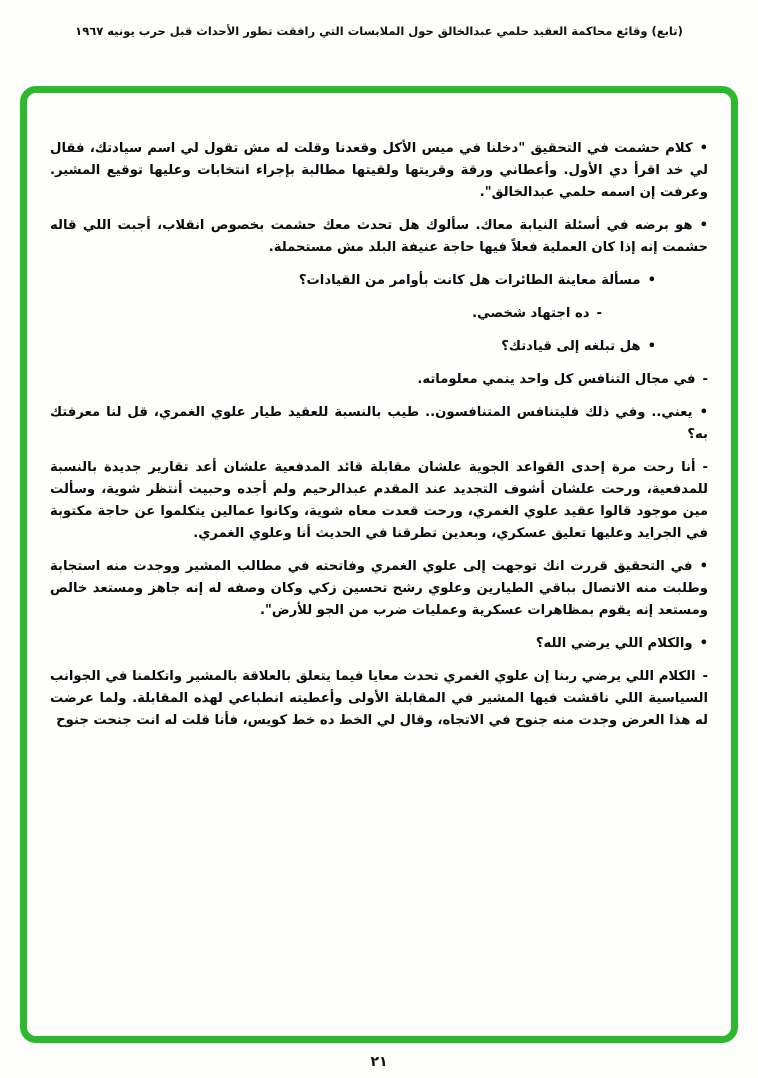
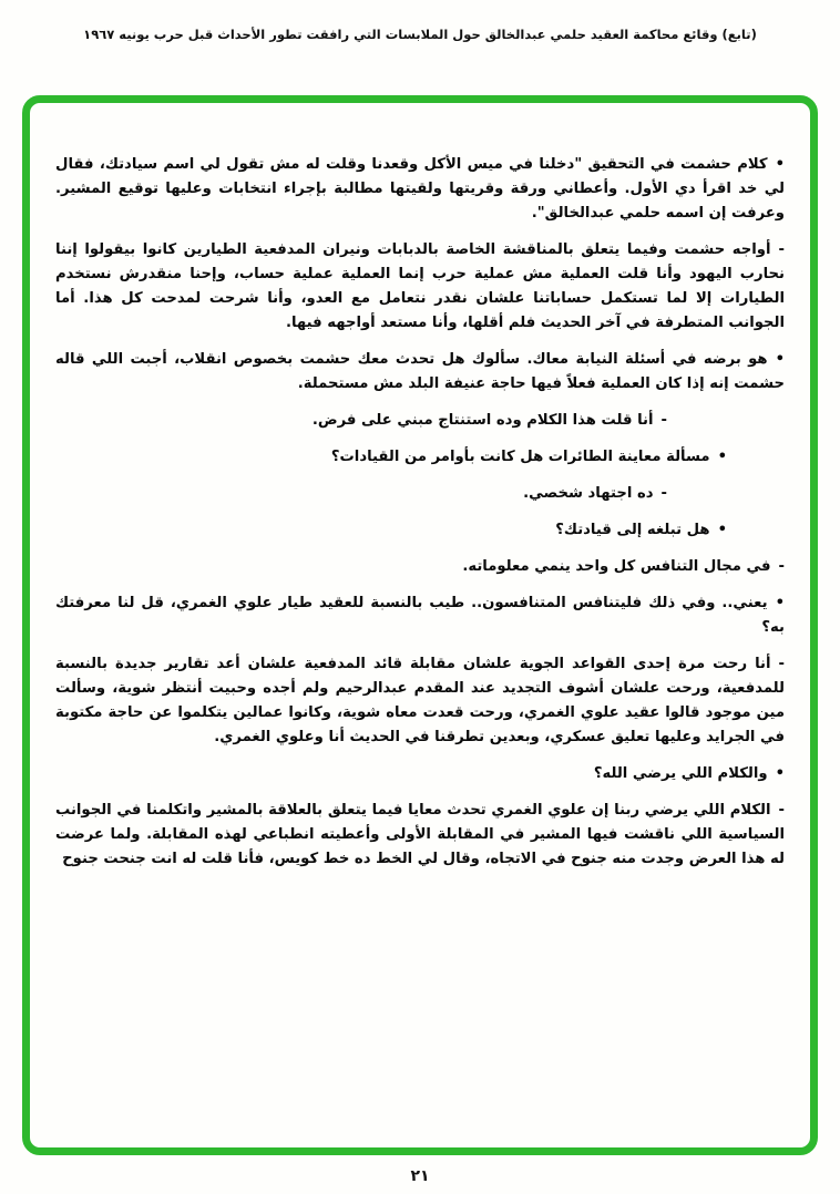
  (تابع) وقائع محاكمة العقيد حلمي عبدالخالق حول الملابسات التي رافقت تطور الأحداث قبل حرب يونيه ١٩٦٧
  •كلام حشمت في التحقيق "دخلنا في ميس الأكل وقعدنا وقلت له مش تقول لي اسم سيادتك، فقال لي خد اقرأ دي الأول. وأعطاني ورقة وقريتها ولقيتها مطالبة بإجراء انتخابات وعليها توقيع المشير. وعرفت إن اسمه حلمي عبدالخالق".
+ -أواجه حشمت وفيما يتعلق بالمناقشة الخاصة بالدبابات ونيران المدفعية الطيارين كانوا بيقولوا إننا نحارب اليهود وأنا قلت العملية مش عملية حرب إنما العملية عملية حساب، وإحنا منقدرش نستخدم الطيارات إلا لما تستكمل حساباتنا علشان نقدر نتعامل مع العدو، وأنا شرحت لمدحت كل هذا. أما الجوانب المتطرفة في آخر الحديث فلم أقلها، وأنا مستعد أواجهه فيها.
  •هو برضه في أسئلة النيابة معاك. سألوك هل تحدث معك حشمت بخصوص انقلاب، أجبت اللي قاله حشمت إنه إذا كان العملية فعلاً فيها حاجة عنيفة البلد مش مستحملة.
+ -أنا قلت هذا الكلام وده استنتاج مبني على فرض.
  •مسألة معاينة الطائرات هل كانت بأوامر من القيادات؟
  -ده اجتهاد شخصي.
  •هل تبلغه إلى قيادتك؟
  -في مجال التنافس كل واحد ينمي معلوماته.
  •يعني.. وفي ذلك فليتنافس المتنافسون.. طيب بالنسبة للعقيد طيار علوي الغمري، قل لنا معرفتك به؟
  -أنا رحت مرة إحدى القواعد الجوية علشان مقابلة قائد المدفعية علشان أعد تقارير جديدة بالنسبة للمدفعية، ورحت علشان أشوف التجديد عند المقدم عبدالرحيم ولم أجده وحبيت أنتظر شوية، وسألت مين موجود قالوا عقيد علوي الغمري، ورحت قعدت معاه شوية، وكانوا عمالين يتكلموا عن حاجة مكتوبة في الجرايد وعليها تعليق عسكري، وبعدين تطرقنا في الحديث أنا وعلوي الغمري.
- •في التحقيق قررت انك توجهت إلى علوي الغمري وفاتحته في مطالب المشير ووجدت منه استجابة وطلبت منه الاتصال بباقي الطيارين وعلوي رشح تحسين زكي وكان وصفه له إنه جاهز ومستعد خالص ومستعد إنه يقوم بمظاهرات عسكرية وعمليات ضرب من الجو للأرض".
  •والكلام اللي يرضي الله؟
  -الكلام اللي يرضي ربنا إن علوي الغمري تحدث معايا فيما يتعلق بالعلاقة بالمشير واتكلمنا في الجوانب السياسية اللي ناقشت فيها المشير في المقابلة الأولى وأعطيته انطباعي لهذه المقابلة. ولما عرضت له هذا العرض وجدت منه جنوح في الاتجاه، وقال لي الخط ده خط كويس، فأنا قلت له انت جنحت جنوح
  ٢١
